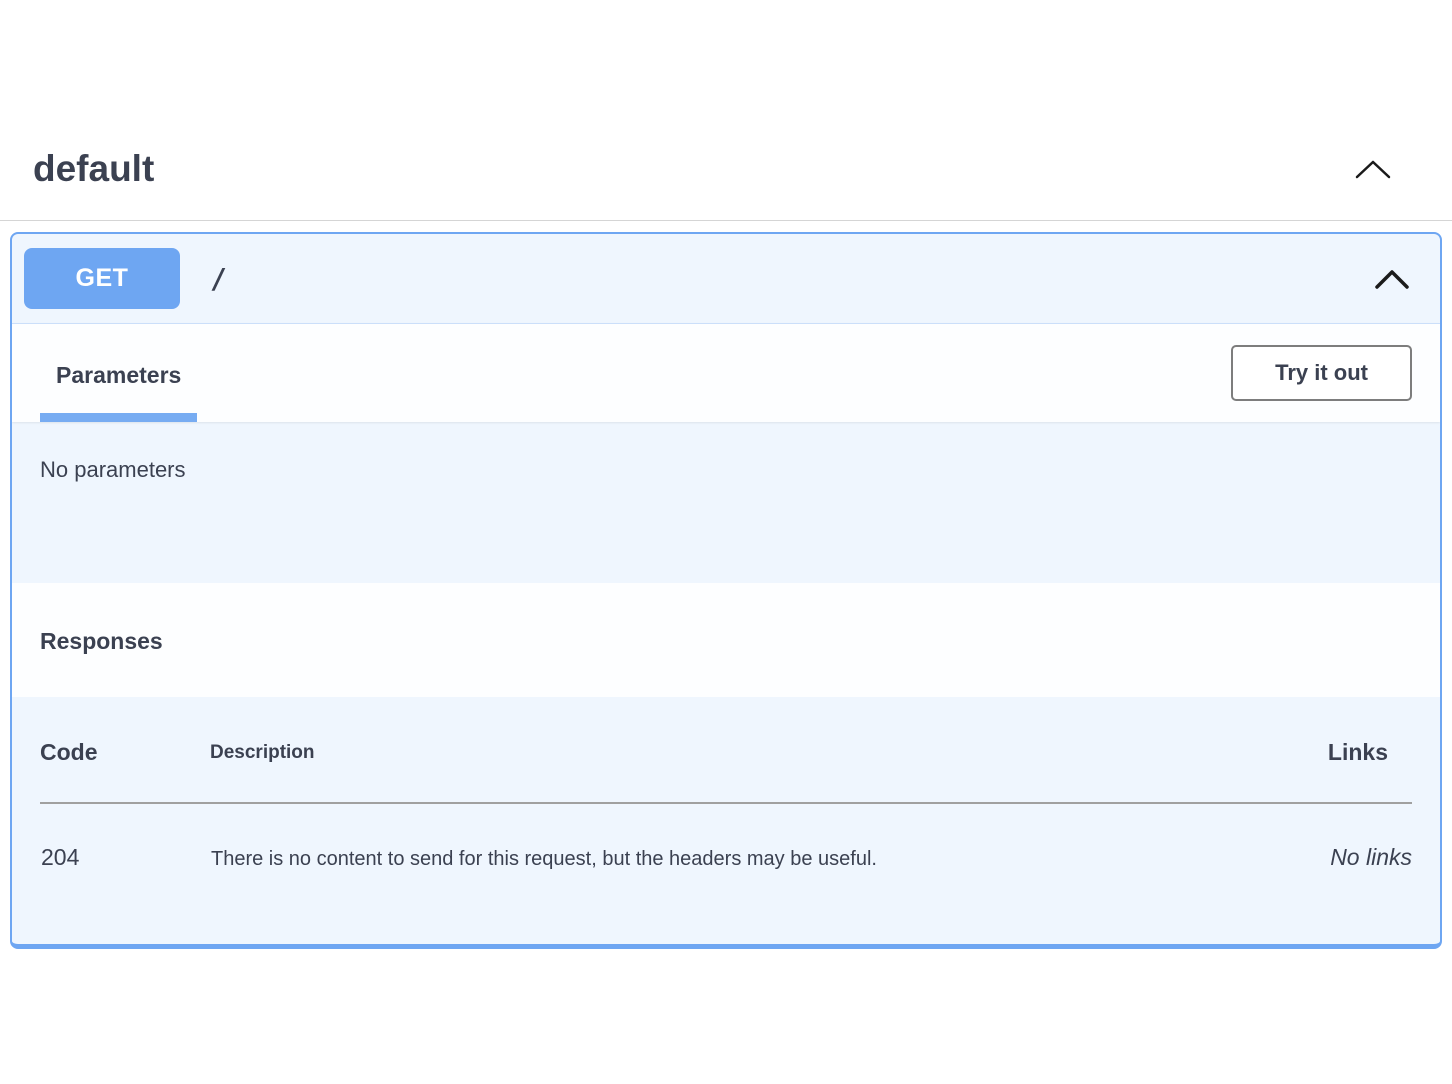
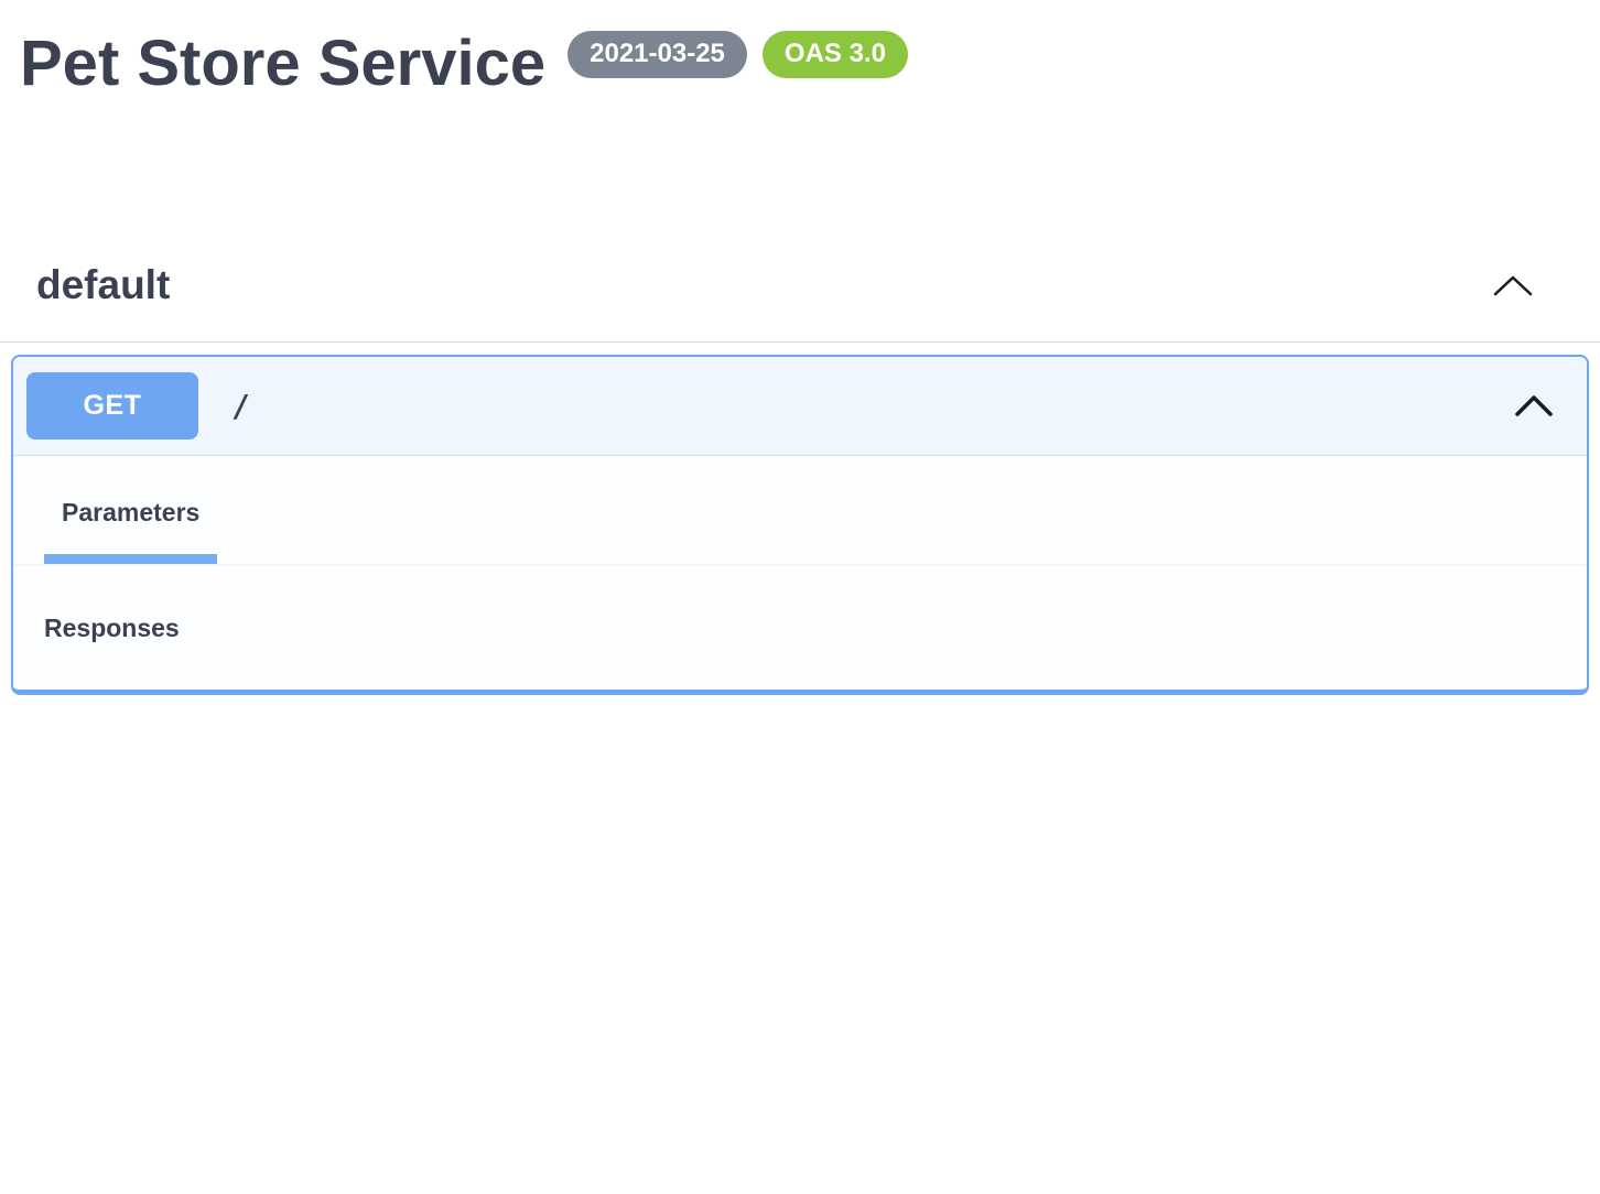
+ Pet Store Service
+ 2021-03-25
+ OAS 3.0
  default
  GET
  /
  Parameters
- Try it out
- No parameters
  Responses
- Code	Description	Links
- 204	There is no content to send for this request, but the headers may be useful.	No links
